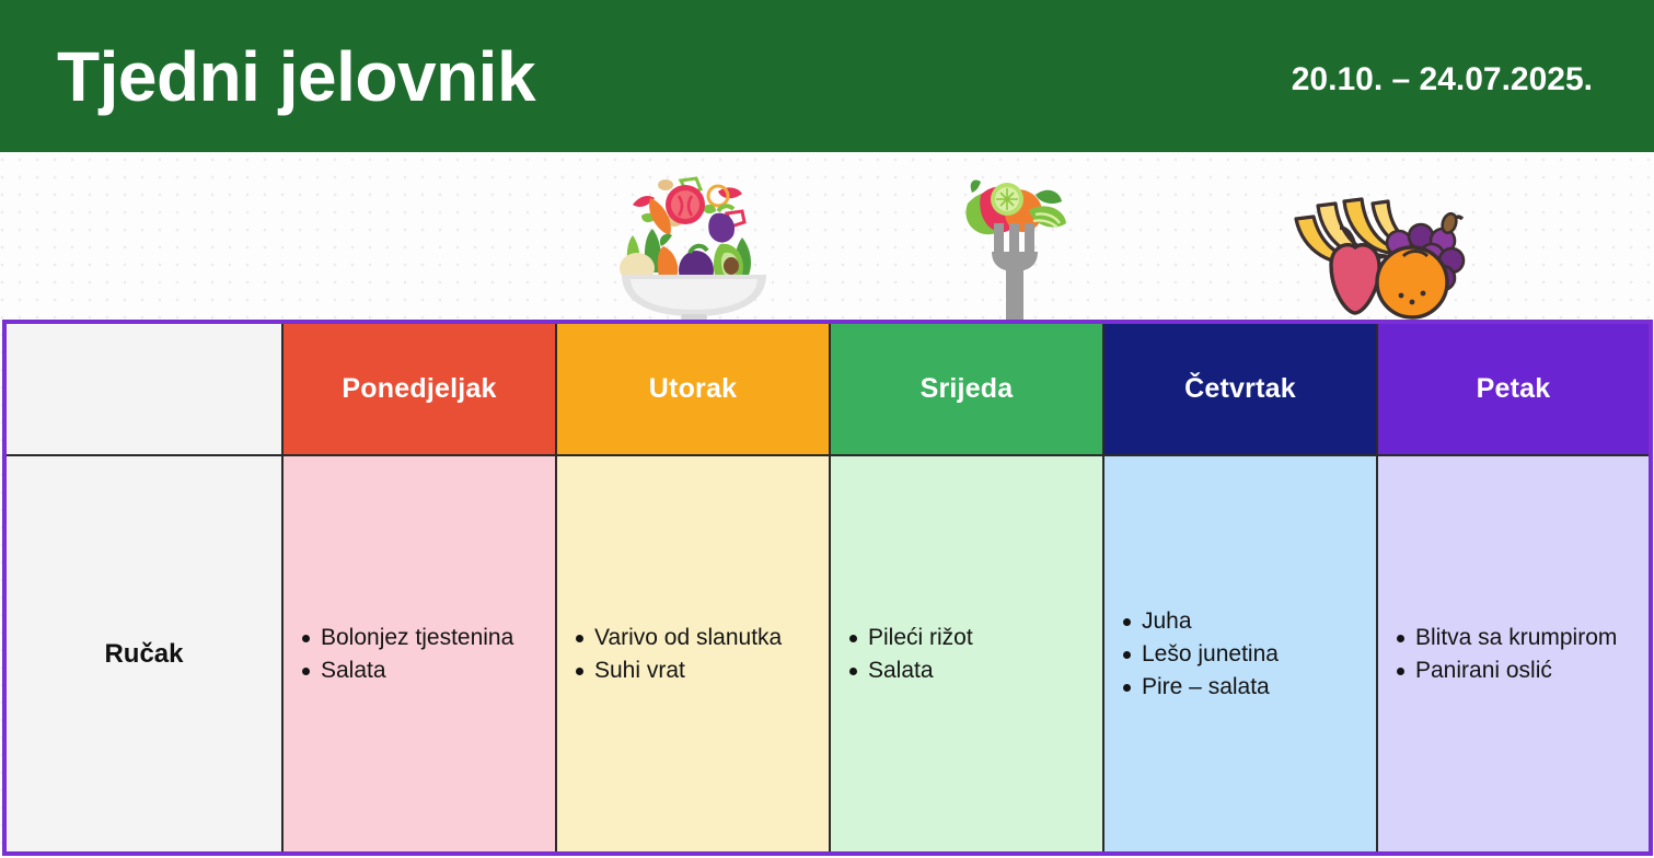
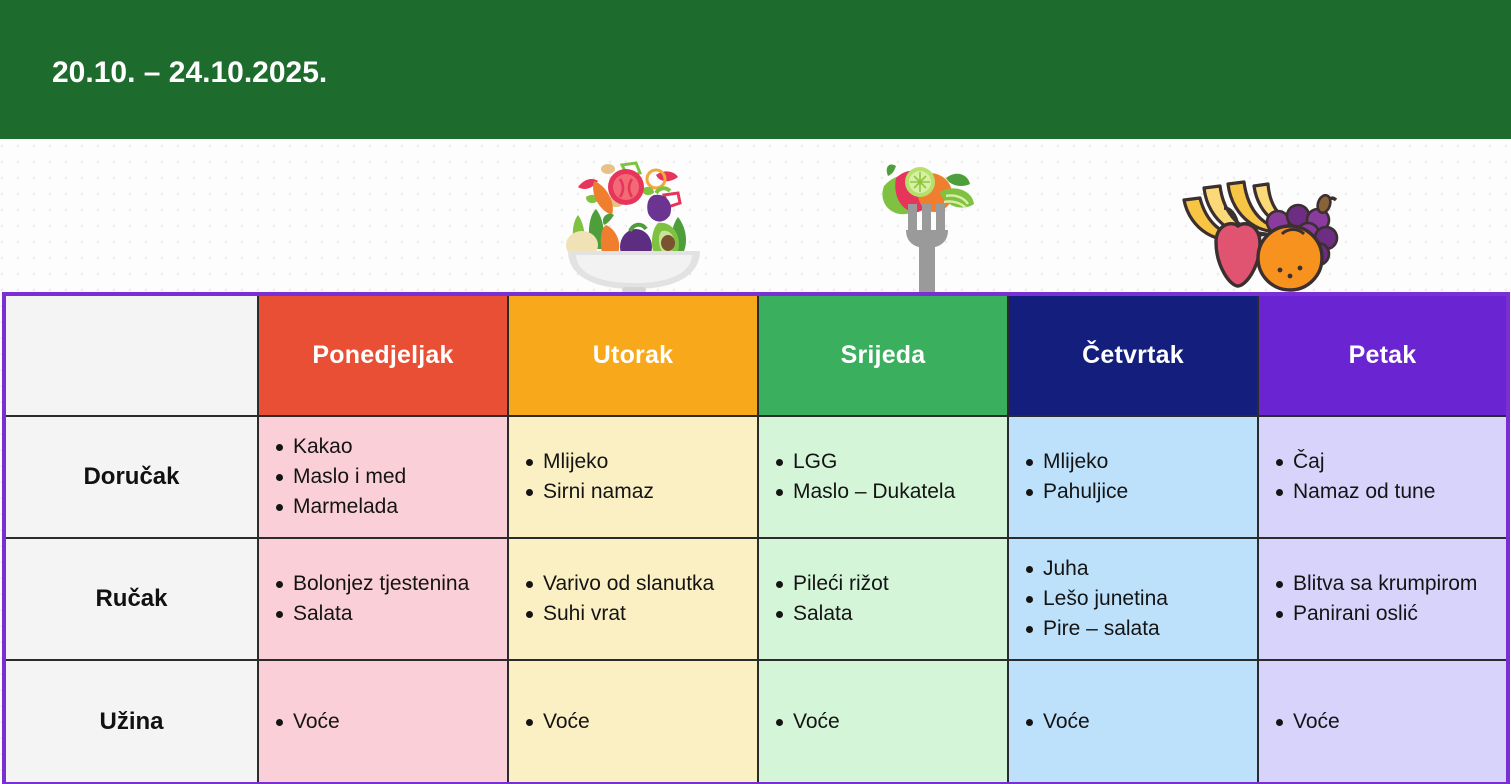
- Tjedni jelovnik
- 20.10. – 24.07.2025.
+ 20.10. – 24.10.2025.
  	Ponedjeljak	Utorak	Srijeda	Četvrtak	Petak
+ Doručak	KakaoMaslo i medMarmelada	MlijekoSirni namaz	LGGMaslo – Dukatela	MlijekoPahuljice	ČajNamaz od tune
  Ručak	Bolonjez tjesteninaSalata	Varivo od slanutkaSuhi vrat	Pileći rižotSalata	JuhaLešo junetinaPire – salata	Blitva sa krumpiromPanirani oslić
+ Užina	Voće	Voće	Voće	Voće	Voće
